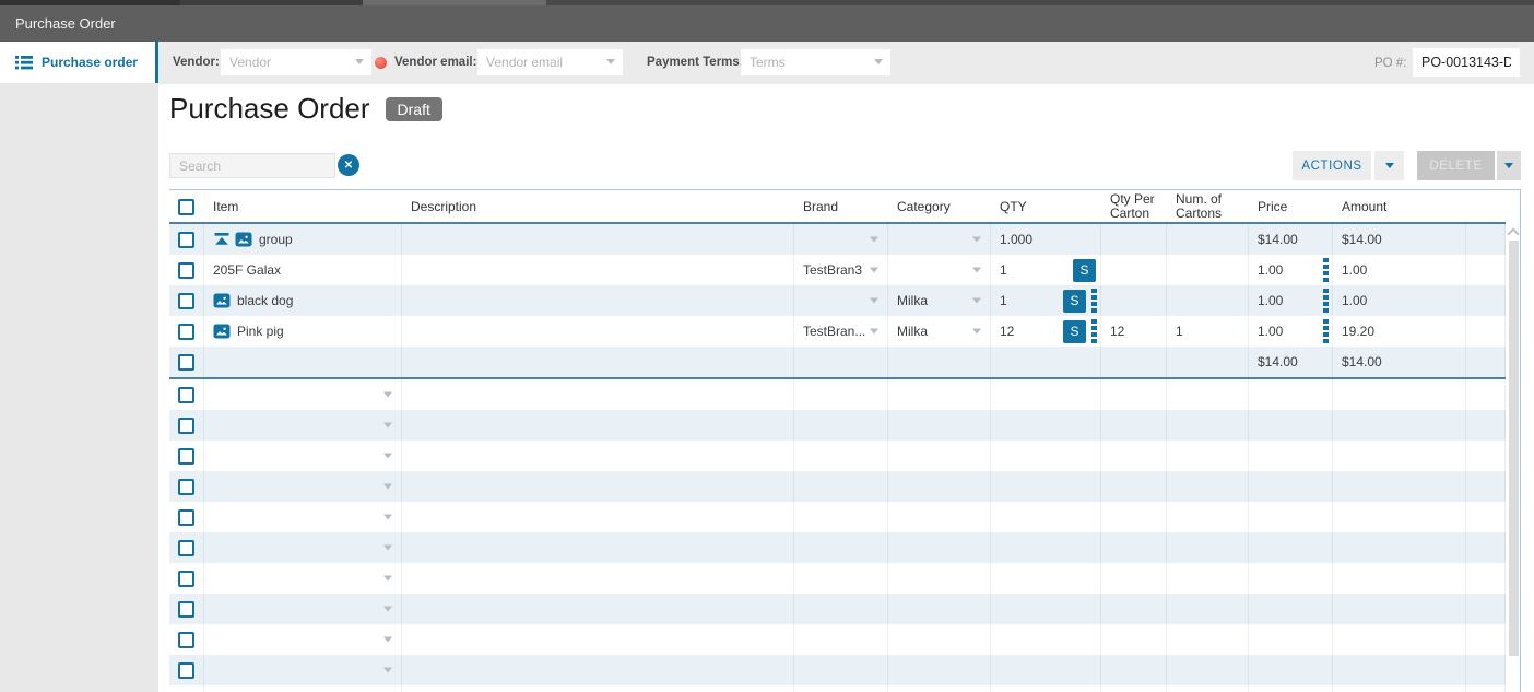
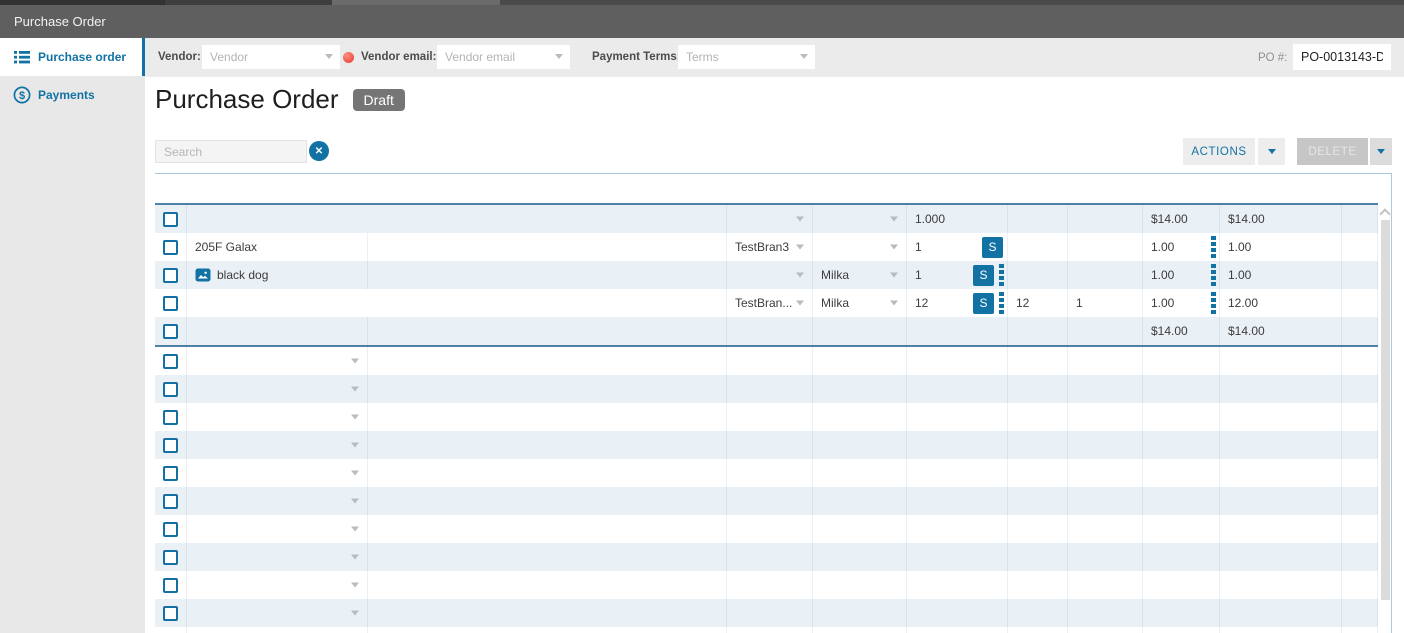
  Purchase Order
  Purchase order
+ $
+ Payments
  Vendor:
  Vendor
  Vendor email:
  Vendor email
  Payment Terms
  Terms
  PO #:
  PO-0013143-D
  Purchase Order
  Draft
  Search
  ✕
  ACTIONS
  DELETE
- Item
- Description
- Brand
- Category
- QTY
- Qty Per Carton
- Num. of Cartons
- Price
- Amount
- group
  1.000
  $14.00
  $14.00
  205F Galax
  TestBran3
  1
  S
  1.00
  1.00
  black dog
  Milka
  1
  S
  1.00
  1.00
- Pink pig
  TestBran...
  Milka
  12
  S
  12
  1
  1.00
- 19.20
+ 12.00
  $14.00
  $14.00
